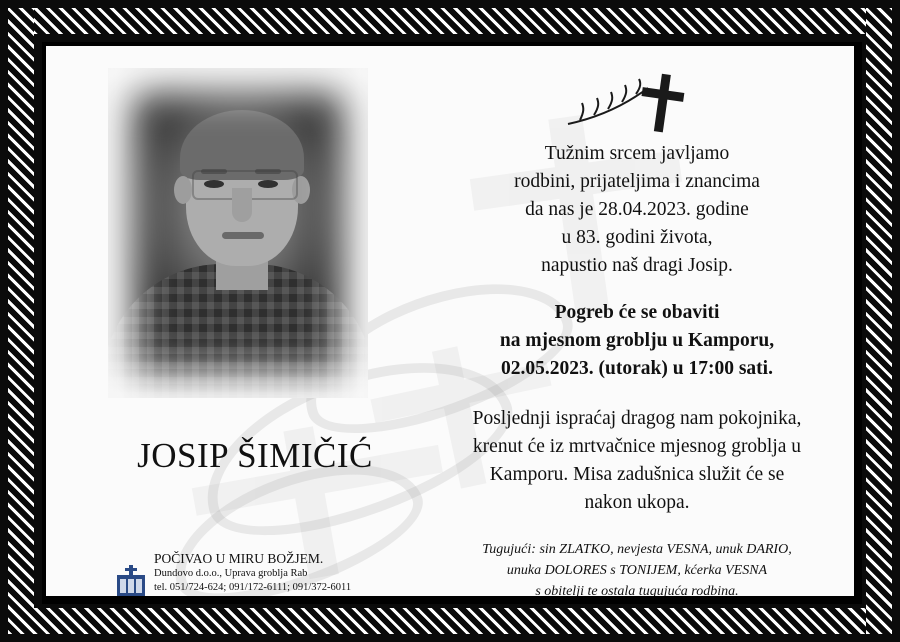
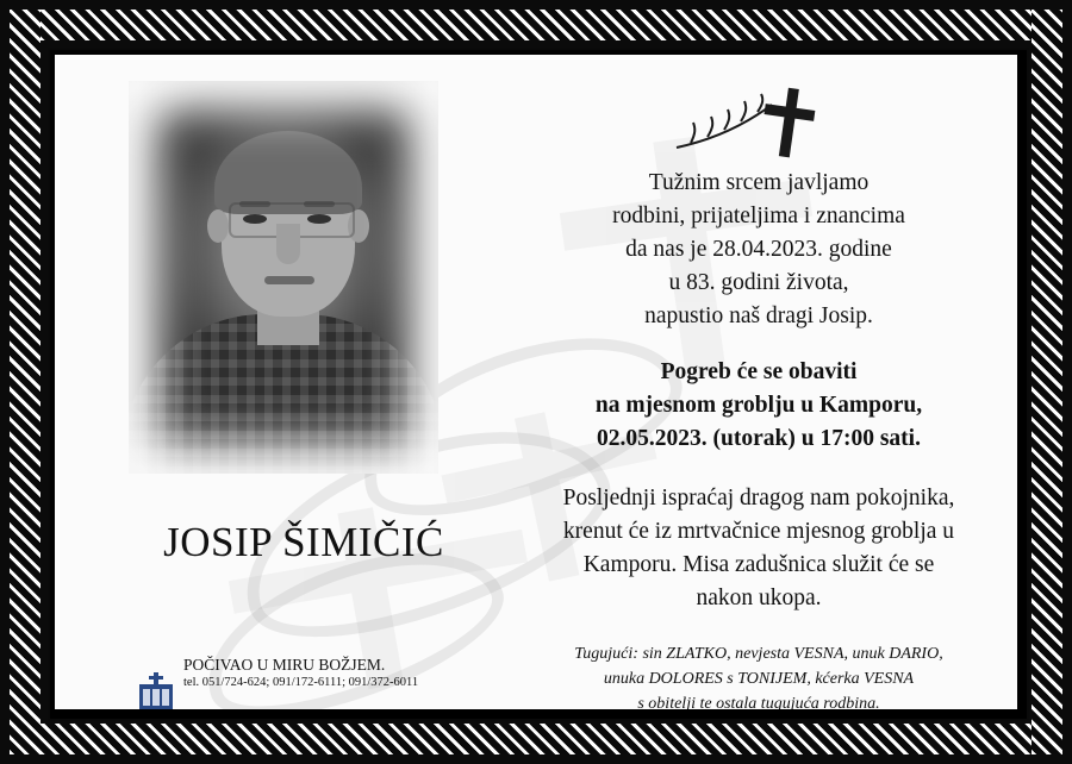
  JOSIP ŠIMIČIĆ
  POČIVAO U MIRU BOŽJEM.
- Dundovo d.o.o., Uprava groblja Rab
  tel. 051/724-624; 091/172-6111; 091/372-6011
  Tužnim srcem javljamo
  rodbini, prijateljima i znancima
  da nas je 28.04.2023. godine
  u 83. godini života,
  napustio naš dragi Josip.
  Pogreb će se obaviti
  na mjesnom groblju u Kamporu,
  02.05.2023. (utorak) u 17:00 sati.
  Posljednji ispraćaj dragog nam pokojnika,
  krenut će iz mrtvačnice mjesnog groblja u
  Kamporu. Misa zadušnica služit će se
  nakon ukopa.
  Tugujući: sin ZLATKO, nevjesta VESNA, unuk DARIO,
  unuka DOLORES s TONIJEM, kćerka VESNA
  s obitelji te ostala tugujuća rodbina.
